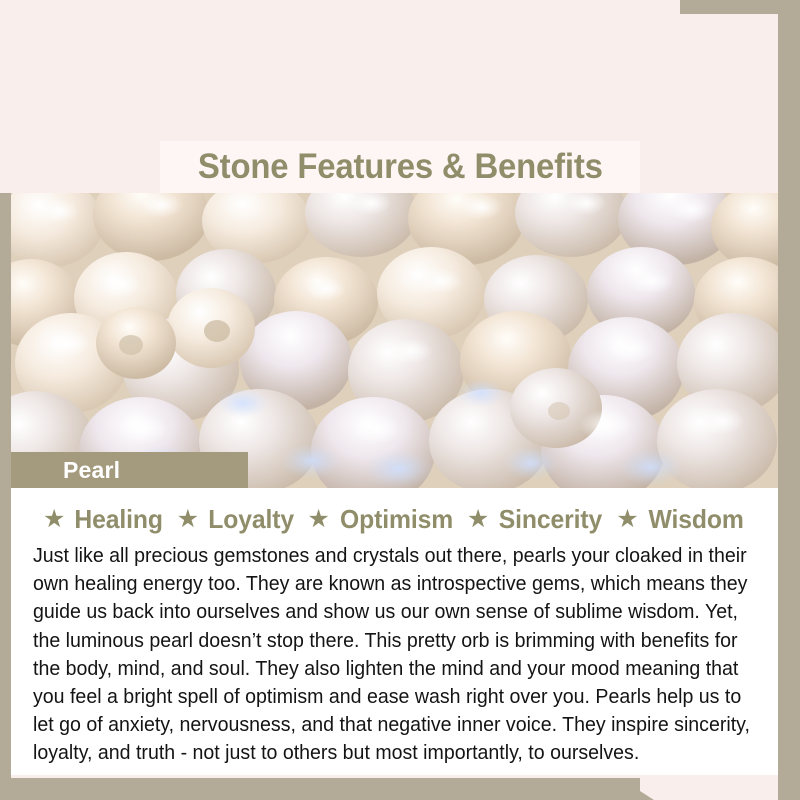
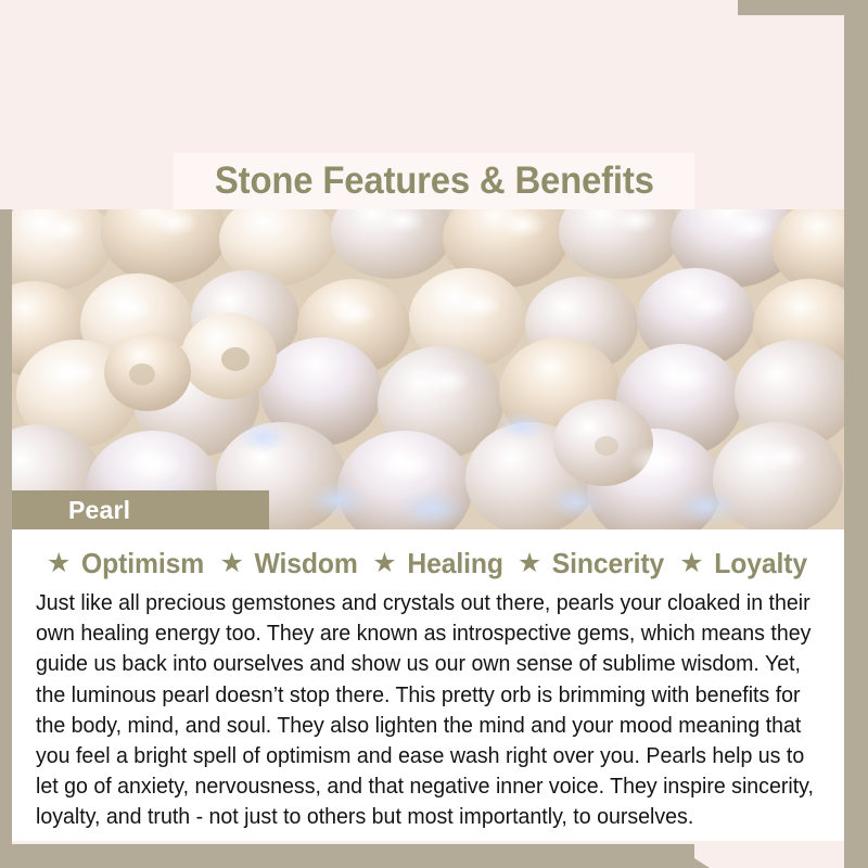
  Stone Features & Benefits
  Pearl
  ★
- Healing
+ Optimism
  ★
- Loyalty
+ Wisdom
  ★
- Optimism
+ Healing
  ★
  Sincerity
  ★
- Wisdom
+ Loyalty
  Just like all precious gemstones and crystals out there, pearls your cloaked in their own healing energy too. They are known as introspective gems, which means they guide us back into ourselves and show us our own sense of sublime wisdom. Yet, the luminous pearl doesn’t stop there. This pretty orb is brimming with benefits for the body, mind, and soul. They also lighten the mind and your mood meaning that you feel a bright spell of optimism and ease wash right over you. Pearls help us to let go of anxiety, nervousness, and that negative inner voice. They inspire sincerity, loyalty, and truth - not just to others but most importantly, to ourselves.
